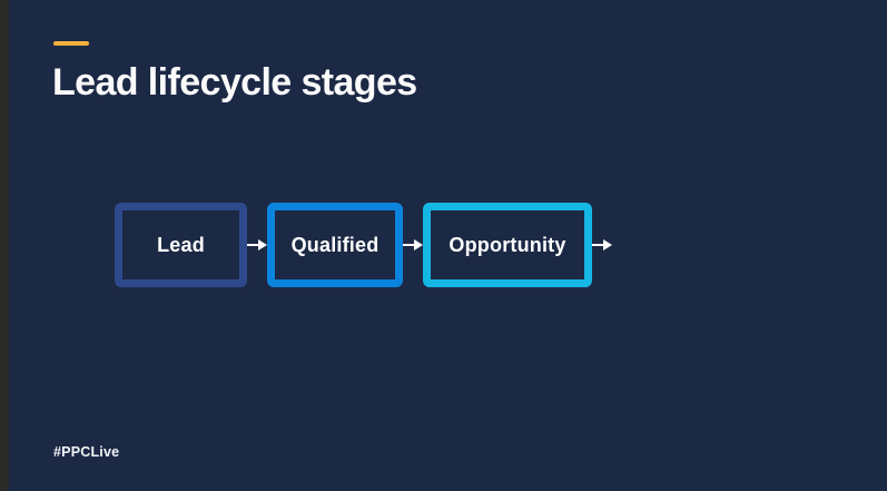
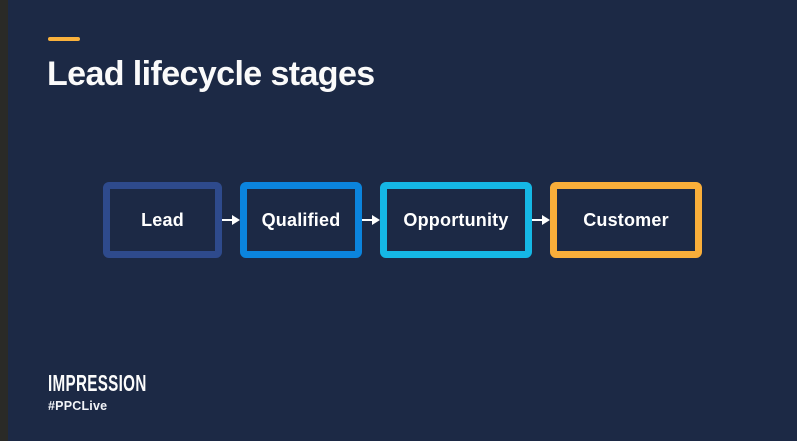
  Lead lifecycle stages
  Lead
  Qualified
  Opportunity
+ Customer
+ IMPRESSION
  #PPCLive
